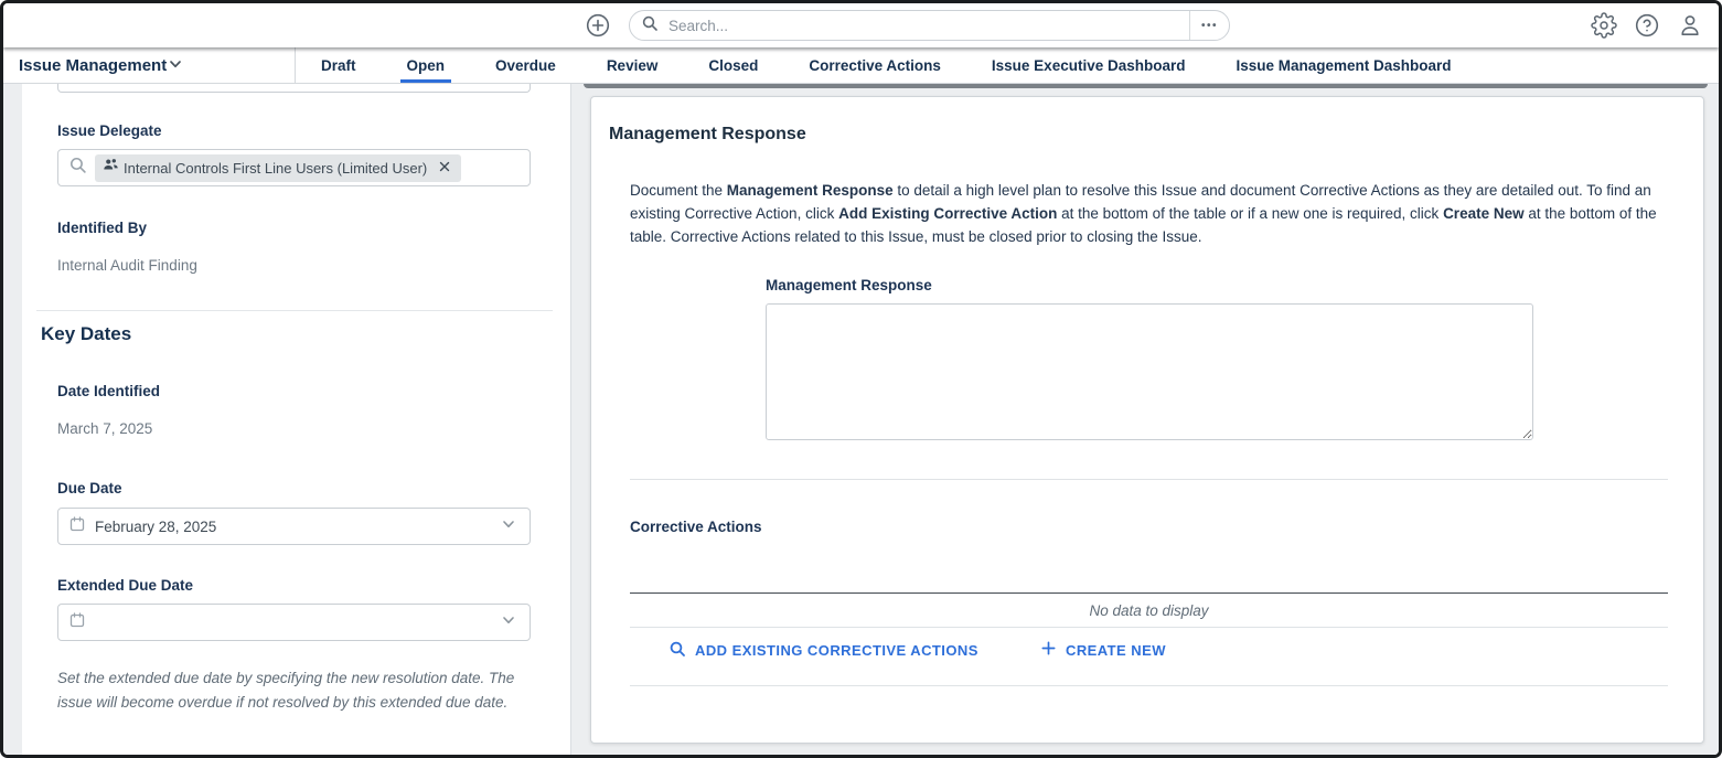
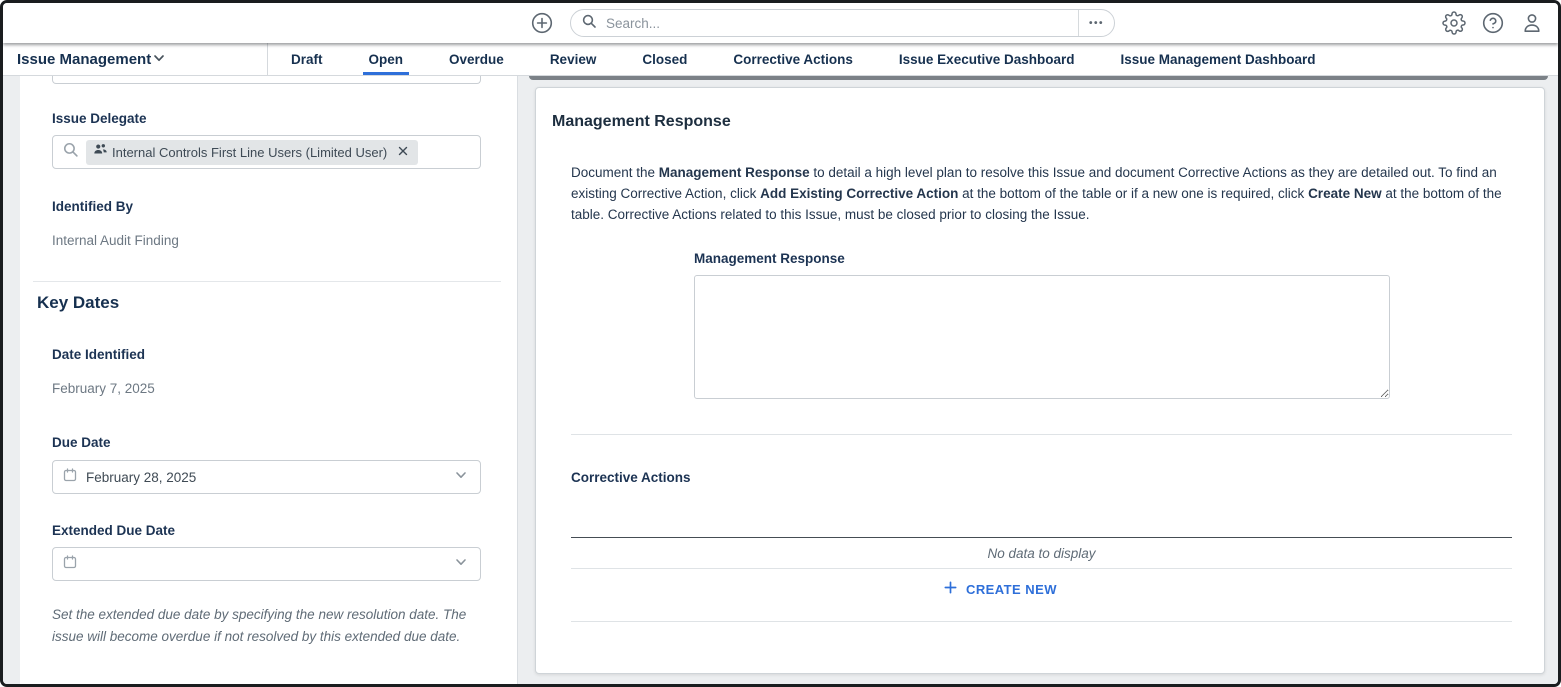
  Search...
  •••
  Issue Management
  Draft
  Open
  Overdue
  Review
  Closed
  Corrective Actions
  Issue Executive Dashboard
  Issue Management Dashboard
  Issue Delegate
  Internal Controls First Line Users (Limited User)
  Identified By
  Internal Audit Finding
  Key Dates
  Date Identified
- March 7, 2025
+ February 7, 2025
  Due Date
  February 28, 2025
  Extended Due Date
  Set the extended due date by specifying the new resolution date. The issue will become overdue if not resolved by this extended due date.
  Management Response
  Document the Management Response to detail a high level plan to resolve this Issue and document Corrective Actions as they are detailed out. To find an existing Corrective Action, click Add Existing Corrective Action at the bottom of the table or if a new one is required, click Create New at the bottom of the table. Corrective Actions related to this Issue, must be closed prior to closing the Issue.
  Management Response
  Corrective Actions
  No data to display
- ADD EXISTING CORRECTIVE ACTIONS
  CREATE NEW
